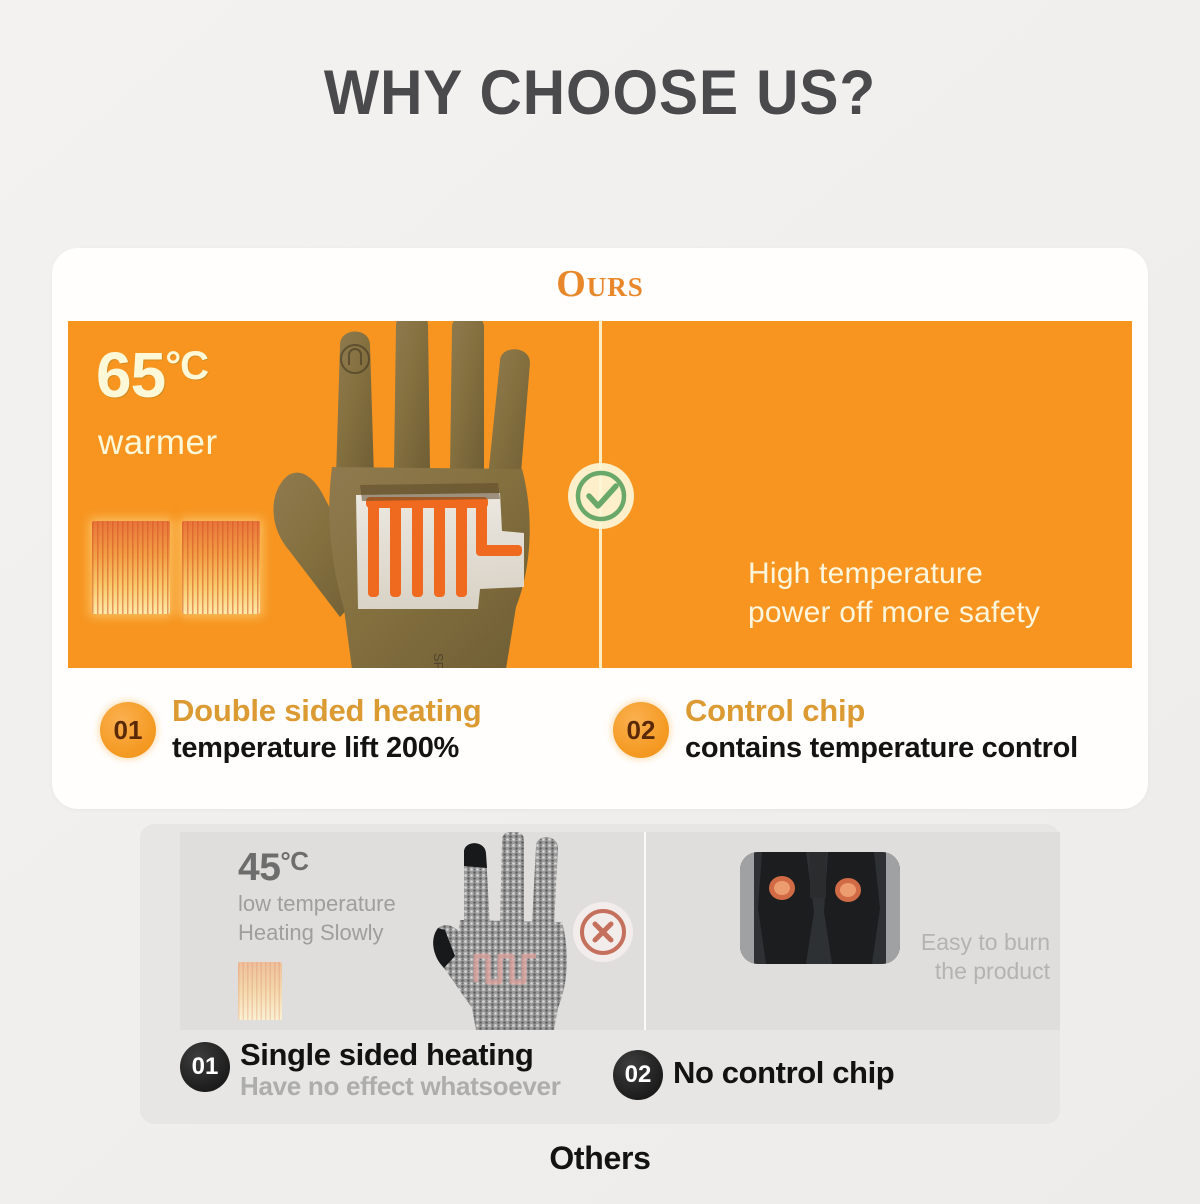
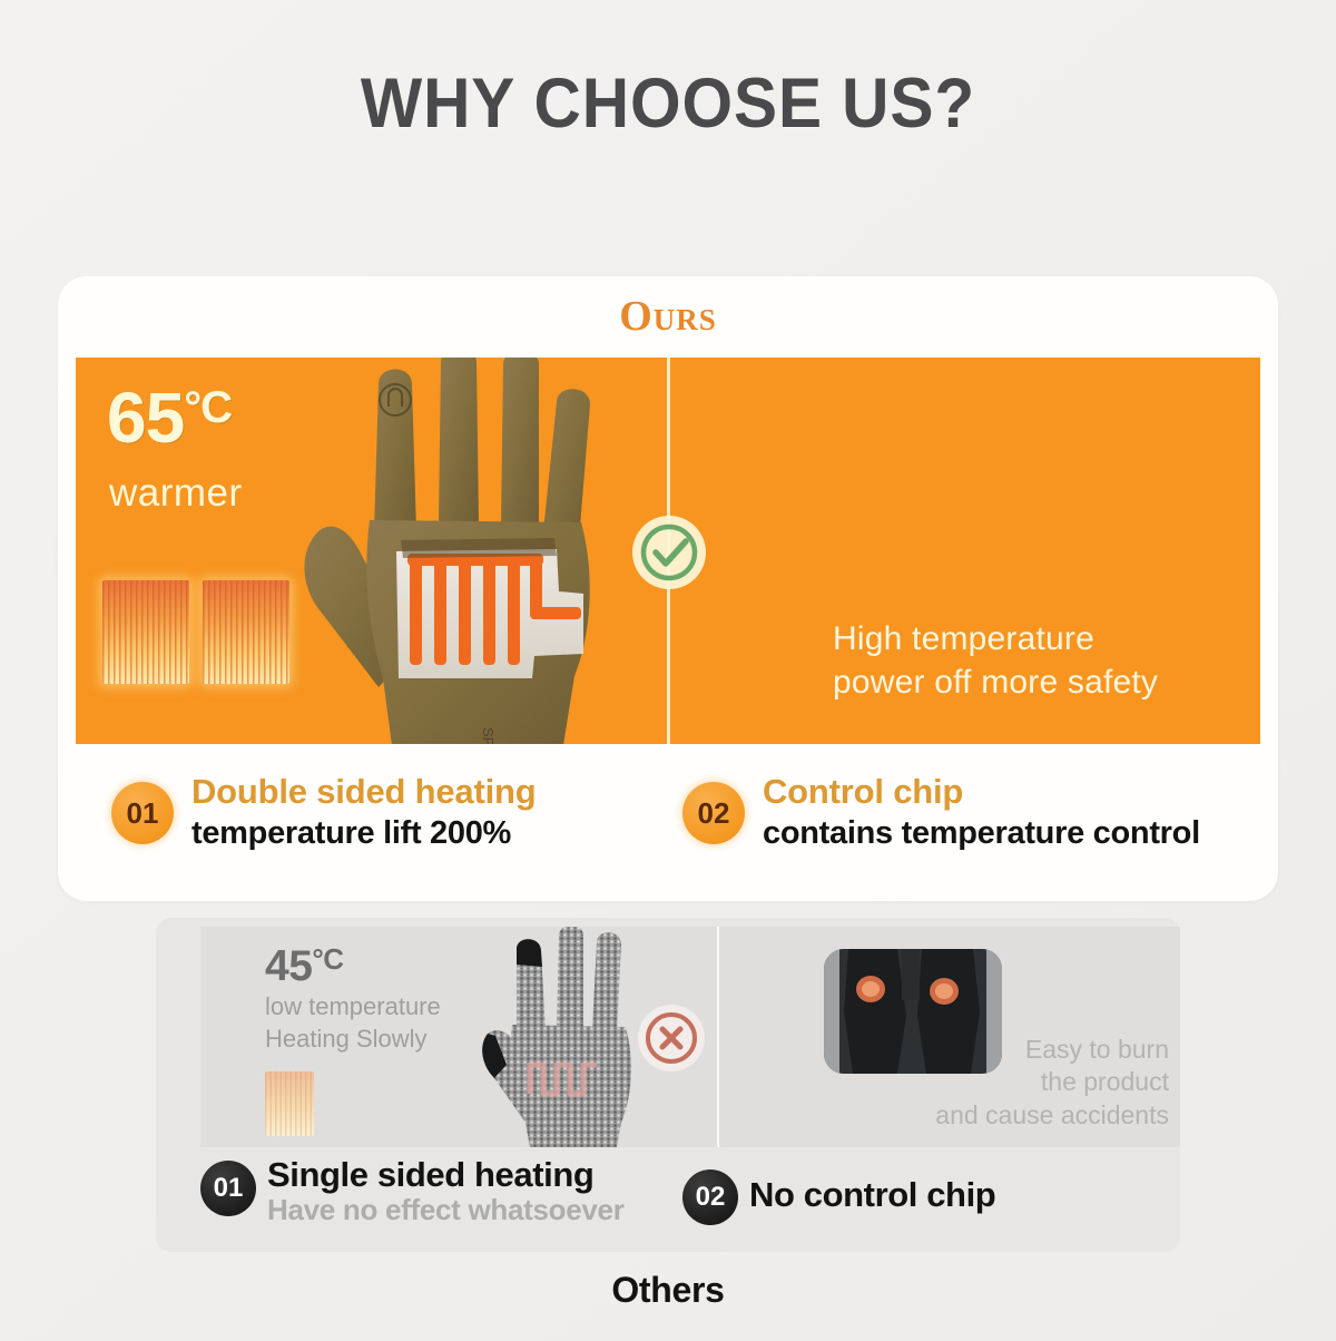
  WHY CHOOSE US?
  Ours
  65°C
  warmer
  High temperature
  power off more safety
  01
  Double sided heating
  temperature lift 200%
  02
  Control chip
  contains temperature control
  45°C
  low temperature
  Heating Slowly
  Easy to burn
  the product
+ and cause accidents
  01
  Single sided heating
  Have no effect whatsoever
  02
  No control chip
  Others
